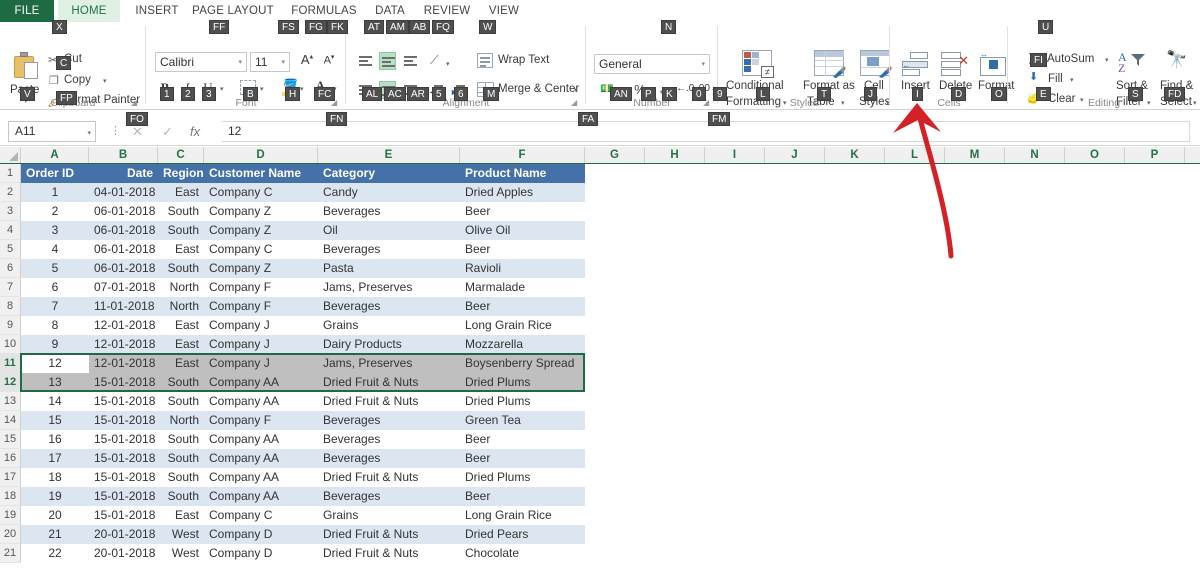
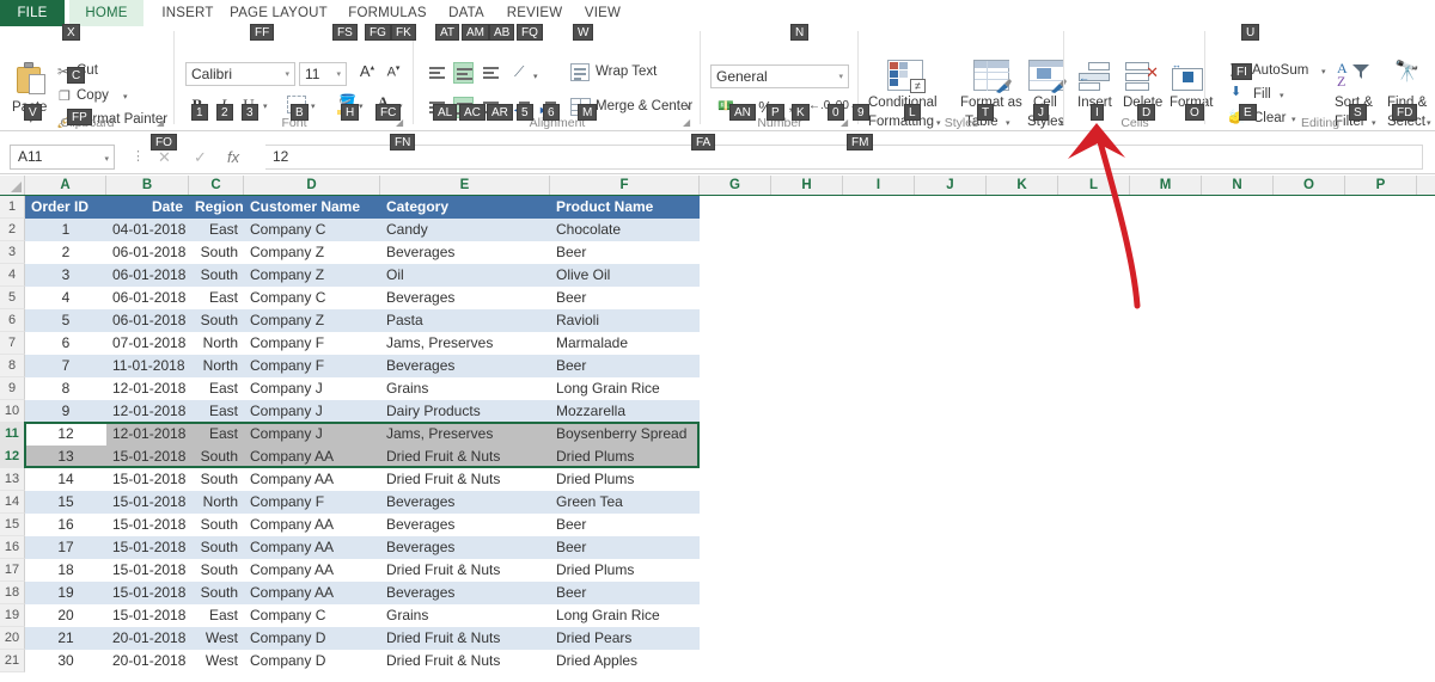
  FILE
  HOME
  INSERT
  PAGE LAYOUT
  FORMULAS
  DATA
  REVIEW
  VIEW
  ✂
  ❐
  Copy
  🖌
  rmat Painter
  ◢
  Calibri
  11
  🪣
  A
  Font
  ◢
  ⟋
  Wrap Text
  Merge & Center
  Alignment
  ◢
  General
  💵
  %
  ,
  Number
  ◢
  ≠
  Conditional
  Formatting
  Format as
  Table
  Cell
  Styles
  Styles
  ←
  Insert
  ✕
  Delete
  ↔
  Format
  Cells
  AutoSum
  ⬇
  Fill
  🧽
  Clear
  A
  Z
  Sort &
  Filter
  🔭
  Find &
  Select
  Editing
  A11
  ⋮
  ✕
  ✓
  fx
  12
  A
  B
  C
  D
  E
  F
  G
  H
  I
  J
  K
  L
  M
  N
  O
  P
  1
  Order ID
  Date
  Region
  Customer Name
  Category
  Product Name
  2
  1
  04-01-2018
  East
  Company C
  Candy
- Dried Apples
+ Chocolate
  3
  2
  06-01-2018
  South
  Company Z
  Beverages
  Beer
  4
  3
  06-01-2018
  South
  Company Z
  Oil
  Olive Oil
  5
  4
  06-01-2018
  East
  Company C
  Beverages
  Beer
  6
  5
  06-01-2018
  South
  Company Z
  Pasta
  Ravioli
  7
  6
  07-01-2018
  North
  Company F
  Jams, Preserves
  Marmalade
  8
  7
  11-01-2018
  North
  Company F
  Beverages
  Beer
  9
  8
  12-01-2018
  East
  Company J
  Grains
  Long Grain Rice
  10
  9
  12-01-2018
  East
  Company J
  Dairy Products
  Mozzarella
  11
  12-01-2018
  East
  Company J
  Jams, Preserves
  Boysenberry Spread
  12
  13
  15-01-2018
  South
  Company AA
  Dried Fruit & Nuts
  Dried Plums
  13
  14
  15-01-2018
  South
  Company AA
  Dried Fruit & Nuts
  Dried Plums
  14
  15
  15-01-2018
  North
  Company F
  Beverages
  Green Tea
  15
  16
  15-01-2018
  South
  Company AA
  Beverages
  Beer
  16
  17
  15-01-2018
  South
  Company AA
  Beverages
  Beer
  17
  18
  15-01-2018
  South
  Company AA
  Dried Fruit & Nuts
  Dried Plums
  18
  19
  15-01-2018
  South
  Company AA
  Beverages
  Beer
  19
  20
  15-01-2018
  East
  Company C
  Grains
  Long Grain Rice
  20
  21
  20-01-2018
  West
  Company D
  Dried Fruit & Nuts
  Dried Pears
  21
- 22
+ 30
  20-01-2018
  West
  Company D
  Dried Fruit & Nuts
- Chocolate
+ Dried Apples
  12
  X
  C
  FP
  V
  FF
  FS
  FG
  FK
  1
  2
  3
  B
  H
  FC
  AT
  AM
  AB
  FQ
  W
  AL
  AC
  AR
  5
  6
  M
  N
  AN
  P
  K
  0
  9
  L
  T
  J
  I
  D
  O
  U
  FI
  E
  S
  FD
  FO
  FN
  FA
  FM
